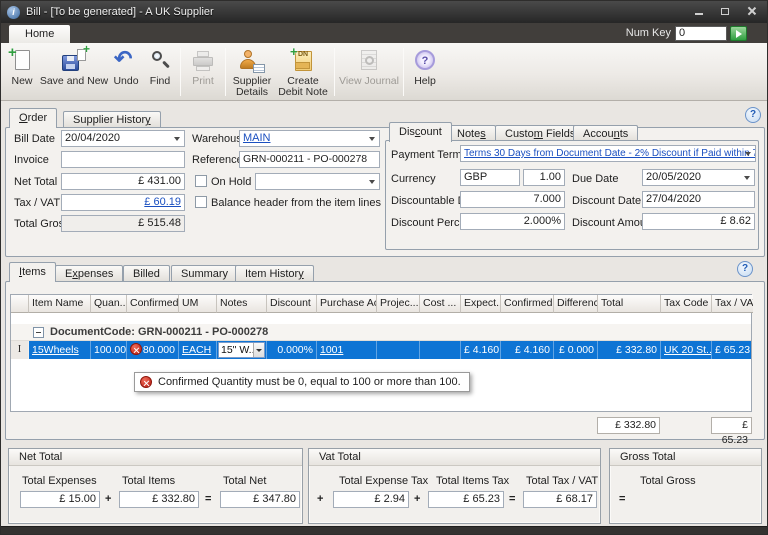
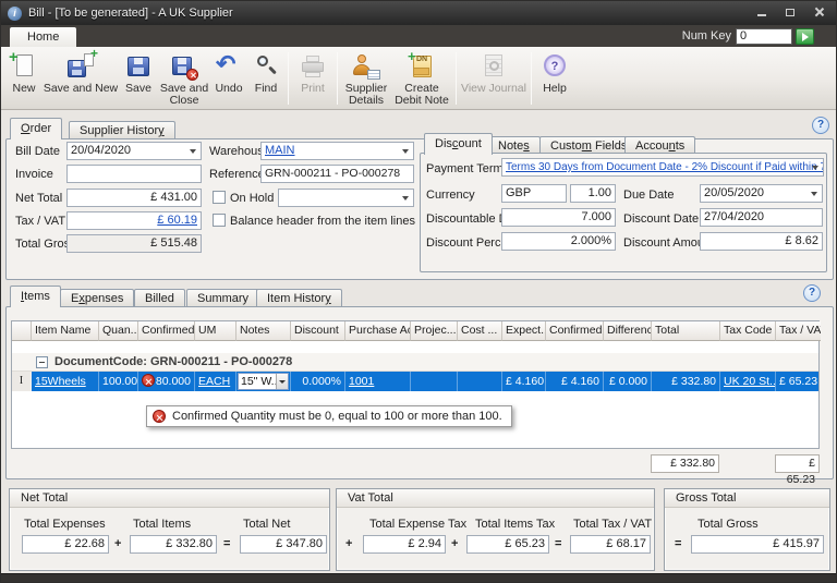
  i
  Bill - [To be generated] - A UK Supplier
  Home
  Num Key
  0
  +
  New
  +
  Save and New
+ Save
+ Save and Close
  ↶
  Undo
  Find
  Print
  Supplier Details
  +
  Create Debit Note
  View Journal
  ?
  Help
  Order
  Supplier History
  ?
  Bill Date
  20/04/2020
  Warehou
  MAIN
  Invoice
  Referenc
  GRN-000211 - PO-000278
  Net Total
  £ 431.00
  On Hold
  Tax / VAT
  £ 60.19
  Balance header from the item lines
  Total Gro
  £ 515.48
  Discount
  Notes
  Custom Field
  Accounts
  Payment Term
  Terms 30 Days from Document Date - 2% Discount if Paid within
  Currency
  GBP
  1.00
  Due Date
  20/05/2020
  Discountable
  7.000
  Discount Date
  27/04/2020
  Discount Perc
  2.000%
  Discount Amo
  £ 8.62
  Items
  Expenses
  Billed
  Summary
  Item History
  ?
  Item Name
  Quan..
  Confirmed
  UM
  Notes
  Discount
  Projec...
  Cost ...
  Expect.
  Confirmed
  Differenc
  Total
  Tax Code
  Tax / VA
  DocumentCode: GRN-000211 - PO-000278
  I
  15Wheels
  100.00
  80.000
  EACH
  15" W.
  0.000%
  1001
  £ 4.160
  £ 4.160
  £ 0.000
  £ 332.80
  UK 20 St..
  £ 65.23
  £ 332.80
  £ 65.23
  Confirmed Quantity must be 0, equal to 100 or more than 100.
  Net Total
  Total Expenses
  Total Items
  Total Net
- £ 15.00
+ £ 22.68
  +
  £ 332.80
  =
  £ 347.80
  Vat Total
  Total Expense Tax
  Total Items Tax
  Total Tax / VAT
  +
  £ 2.94
  +
  £ 65.23
  =
  £ 68.17
  Gross Total
  Total Gross
  =
+ £ 415.97
